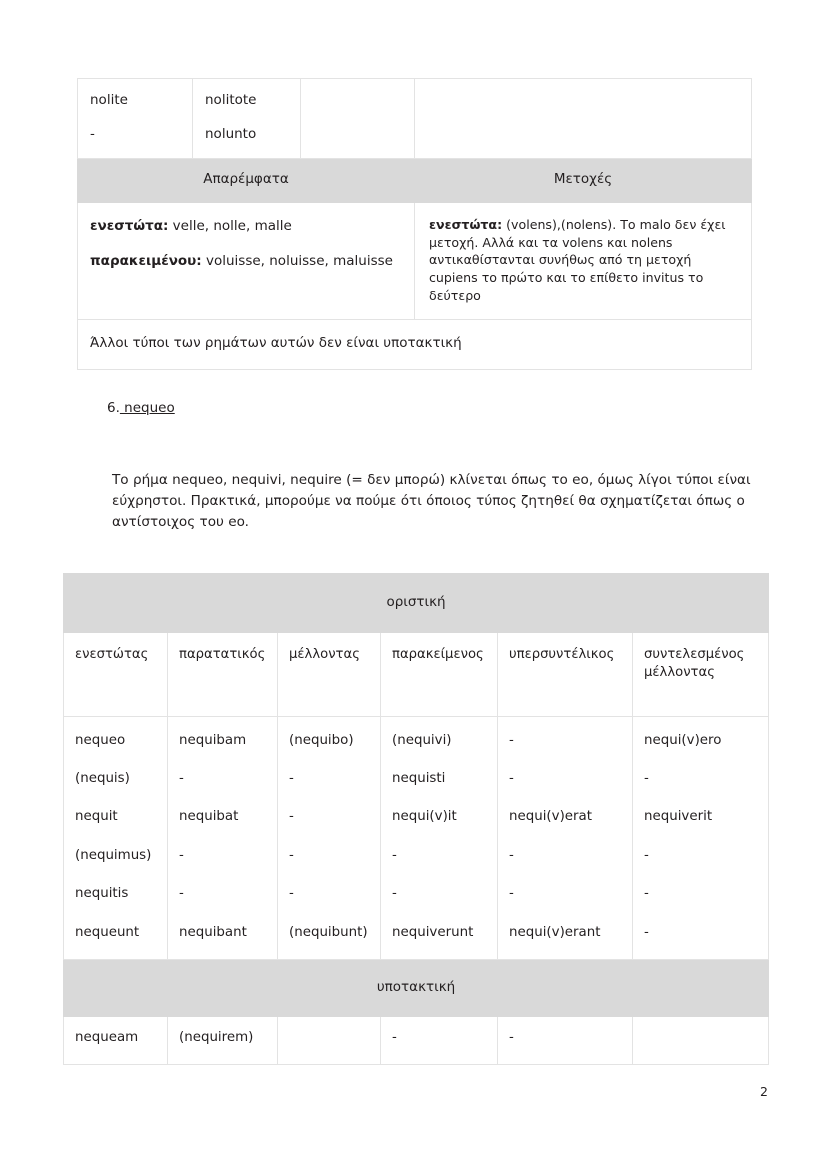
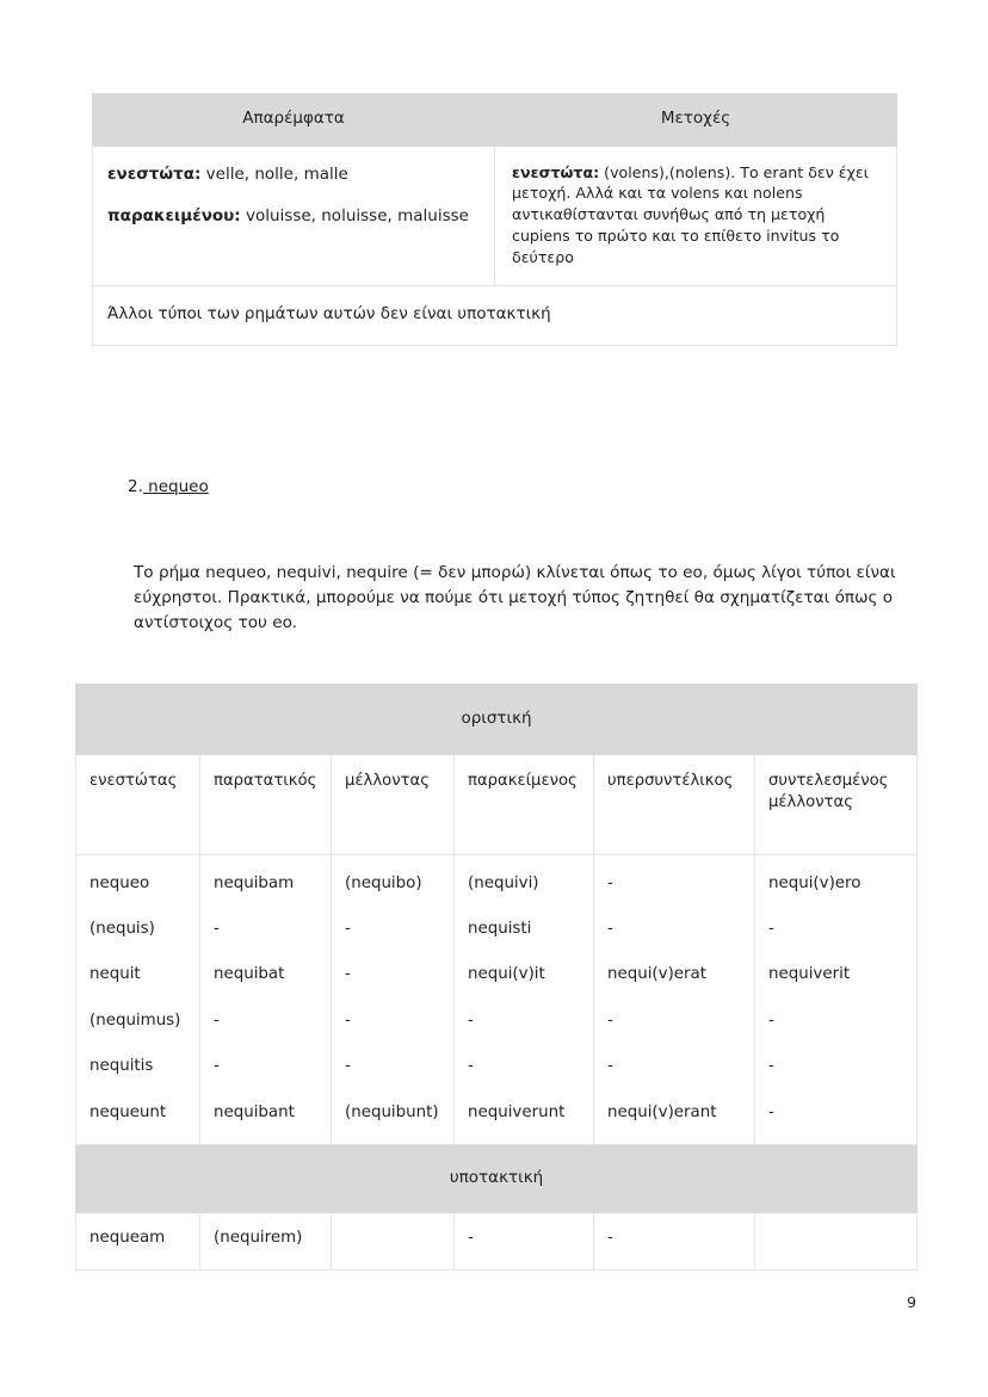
- nolite -	nolitote nolunto
  Απαρέμφατα	Μετοχές
- ενεστώτα: velle, nolle, malle παρακειμένου: voluisse, noluisse, maluisse	ενεστώτα: (volens),(nolens). Το malo δεν έχει μετοχή. Αλλά και τα volens και nolens αντικαθίστανται συνήθως από τη μετοχή cupiens το πρώτο και το επίθετο invitus το δεύτερο
+ ενεστώτα: velle, nolle, malle παρακειμένου: voluisse, noluisse, maluisse	ενεστώτα: (volens),(nolens). Το erant δεν έχει μετοχή. Αλλά και τα volens και nolens αντικαθίστανται συνήθως από τη μετοχή cupiens το πρώτο και το επίθετο invitus το δεύτερο
  Άλλοι τύποι των ρημάτων αυτών δεν είναι υποτακτική
- 6. nequeo
+ 2. nequeo
- Το ρήμα nequeo, nequivi, nequire (= δεν μπορώ) κλίνεται όπως το eo, όμως λίγοι τύποι είναι εύχρηστοι. Πρακτικά, μπορούμε να πούμε ότι όποιος τύπος ζητηθεί θα σχηματίζεται όπως ο αντίστοιχος του eo.
+ Το ρήμα nequeo, nequivi, nequire (= δεν μπορώ) κλίνεται όπως το eo, όμως λίγοι τύποι είναι εύχρηστοι. Πρακτικά, μπορούμε να πούμε ότι μετοχή τύπος ζητηθεί θα σχηματίζεται όπως ο αντίστοιχος του eo.
  οριστική
  ενεστώτας	παρατατικός	μέλλοντας	παρακείμενος	υπερσυντέλικος	συντελεσμένος μέλλοντας
  nequeo (nequis) nequit (nequimus) nequitis nequeunt	nequibam - nequibat - - nequibant	(nequibo) - - - - (nequibunt)	(nequivi) nequisti nequi(v)it - - nequiverunt	- - nequi(v)erat - - nequi(v)erant	nequi(v)ero - nequiverit - - -
  υποτακτική
  nequeam	(nequirem)		-	-
- 2
+ 9
